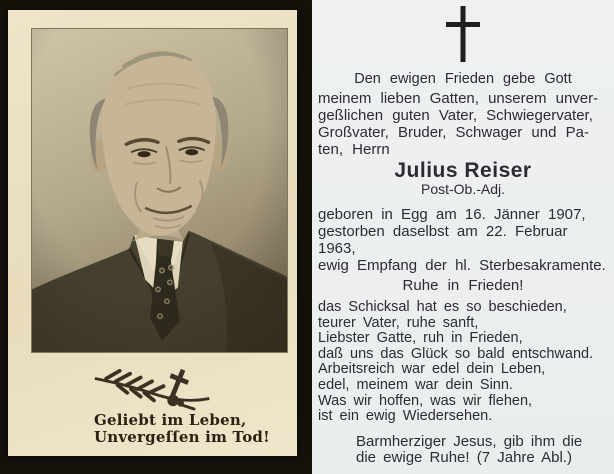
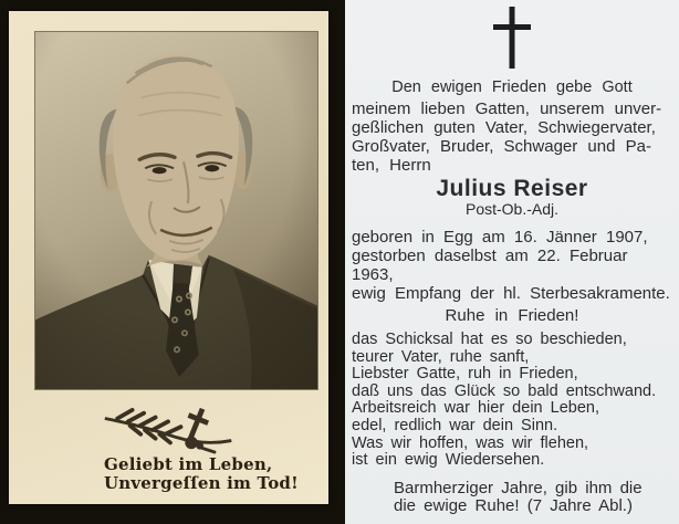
  Geliebt im Leben,
  Unvergeſſen im Tod!
  Den ewigen Frieden gebe Gott
  meinem lieben Gatten, unserem unver-
  geßlichen guten Vater, Schwiegervater,
  Großvater, Bruder, Schwager und Pa-
  ten, Herrn
  Julius Reiser
  Post-Ob.-Adj.
  geboren in Egg am 16. Jänner 1907,
  gestorben daselbst am 22. Februar 1963,
  ewig Empfang der hl. Sterbesakramente.
  Ruhe in Frieden!
  das Schicksal hat es so beschieden,
  teurer Vater, ruhe sanft,
  Liebster Gatte, ruh in Frieden,
  daß uns das Glück so bald entschwand.
- Arbeitsreich war edel dein Leben,
+ Arbeitsreich war hier dein Leben,
- edel, meinem war dein Sinn.
+ edel, redlich war dein Sinn.
  Was wir hoffen, was wir flehen,
  ist ein ewig Wiedersehen.
- Barmherziger Jesus, gib ihm die
+ Barmherziger Jahre, gib ihm die
  die ewige Ruhe! (7 Jahre Abl.)
